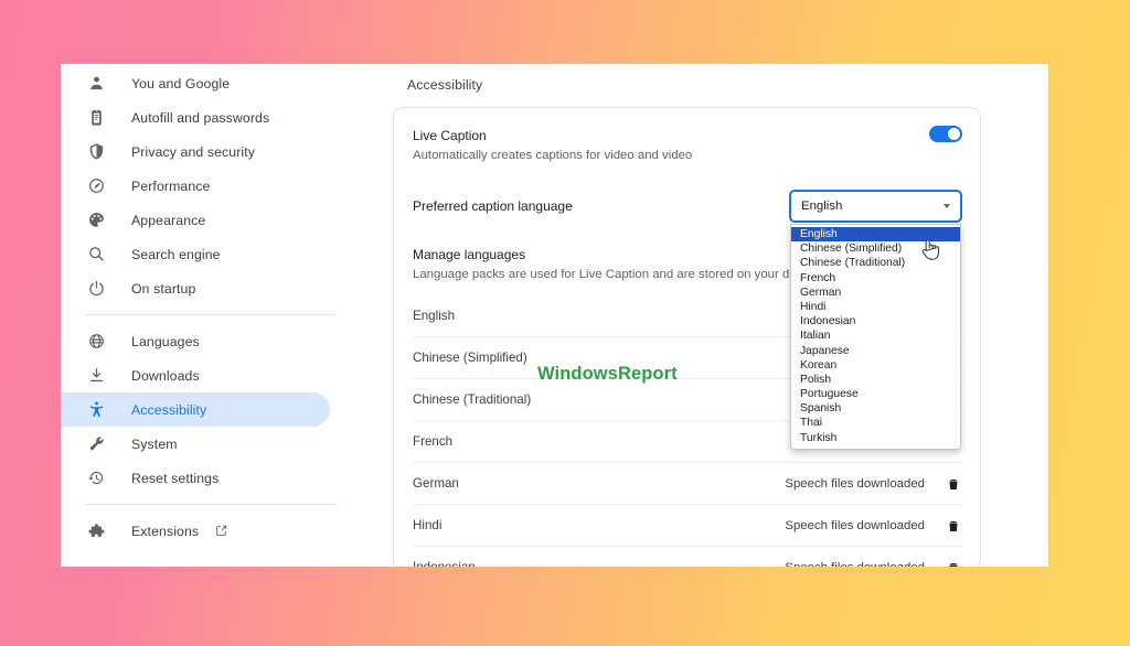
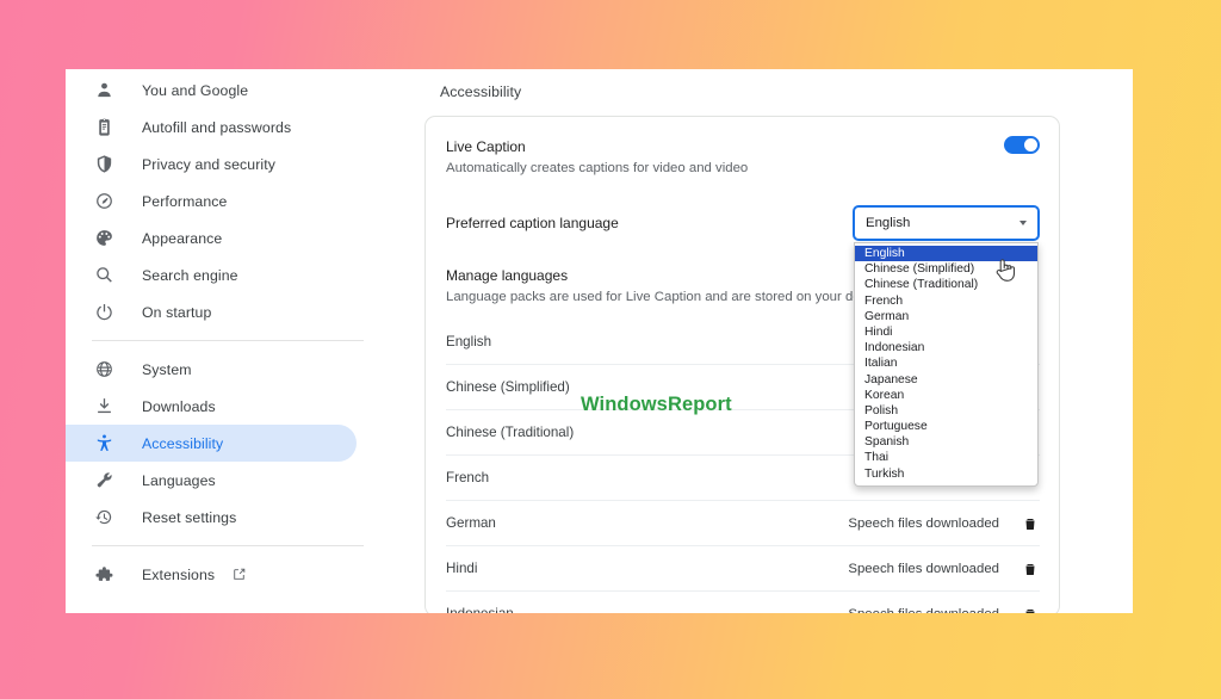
  You and Google
  Autofill and passwords
  Privacy and security
  Performance
  Appearance
  Search engine
  On startup
- Languages
+ System
  Downloads
  Accessibility
- System
+ Languages
  Reset settings
  Extensions
  Accessibility
  Live Caption
  Automatically creates captions for video and video
  Preferred caption language
  English
  English
  Chinese (Simplified)
  Chinese (Traditional)
  French
  German
  Hindi
  Indonesian
  Italian
  Japanese
  Korean
  Polish
  Portuguese
  Spanish
  Thai
  Turkish
  Manage languages
  Language packs are used for Live Caption and are stored on your d
  English
  Chinese (Simplified)
  Chinese (Traditional)
  French
  German
  Speech files downloaded
  Hindi
  Speech files downloaded
  WindowsReport
